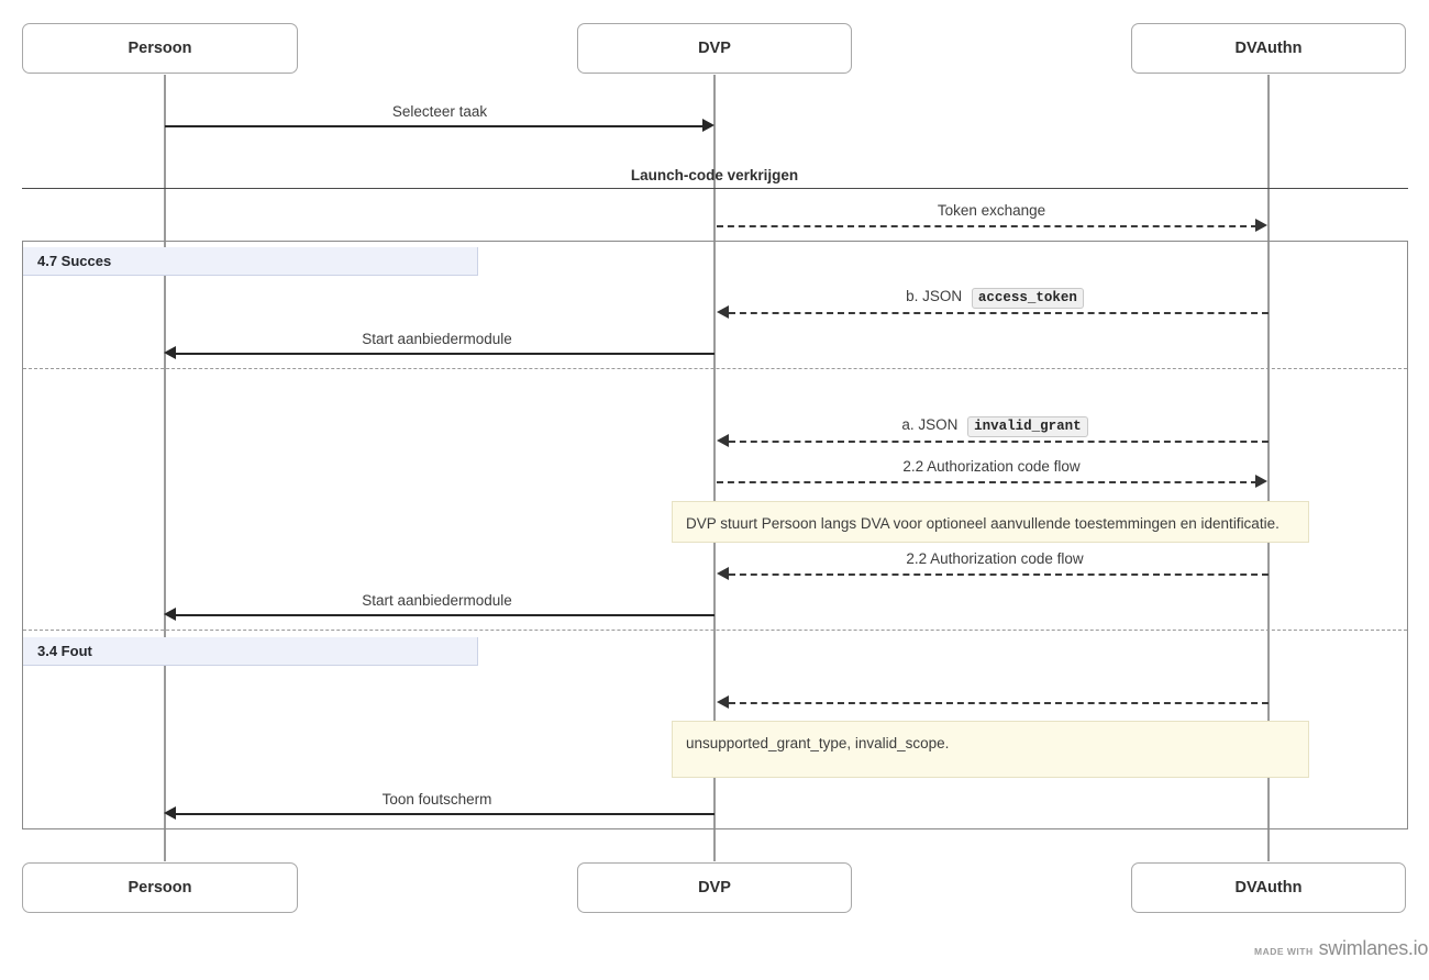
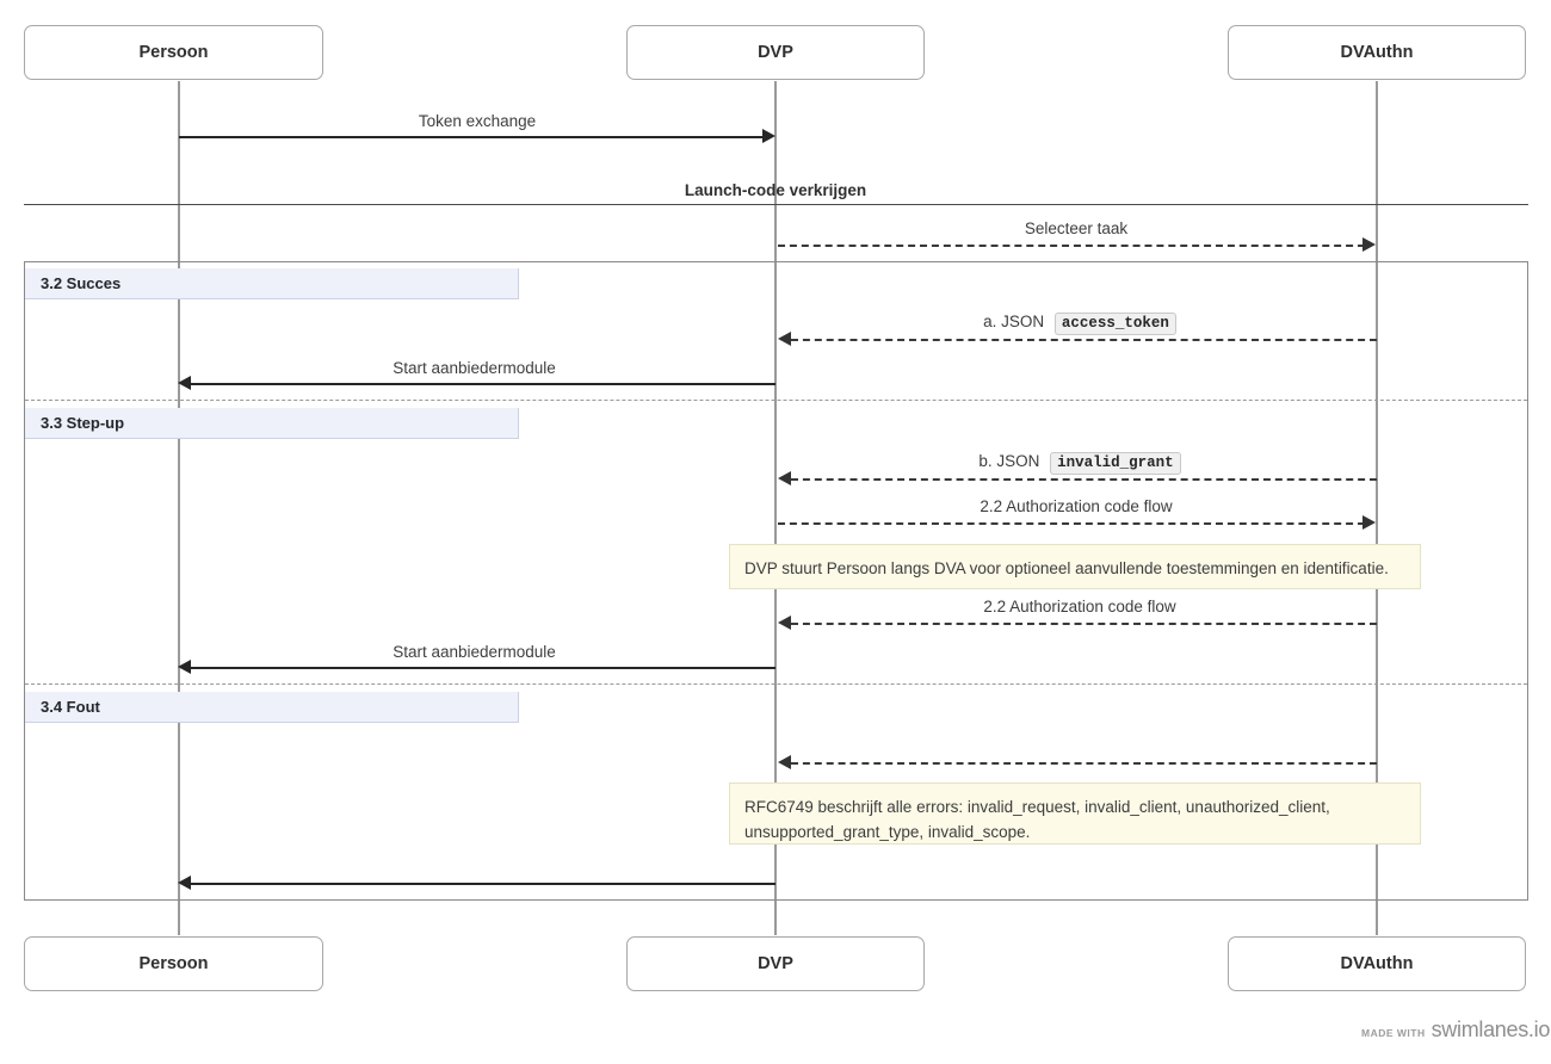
  Persoon
  DVP
  DVAuthn
- Selecteer taak
+ Token exchange
  Launch-code verkrijgen
- Token exchange
+ Selecteer taak
- 4.7 Succes
+ 3.2 Succes
- b. JSON access_token
+ a. JSON access_token
  Start aanbiedermodule
+ 3.3 Step-up
- a. JSON invalid_grant
+ b. JSON invalid_grant
  2.2 Authorization code flow
  DVP stuurt Persoon langs DVA voor optioneel aanvullende toestemmingen en identificatie.
  2.2 Authorization code flow
  Start aanbiedermodule
  3.4 Fout
+ RFC6749 beschrijft alle errors: invalid_request, invalid_client, unauthorized_client,
  unsupported_grant_type, invalid_scope.
- Toon foutscherm
  Persoon
  DVP
  DVAuthn
  MADE WITH
  swimlanes.io
